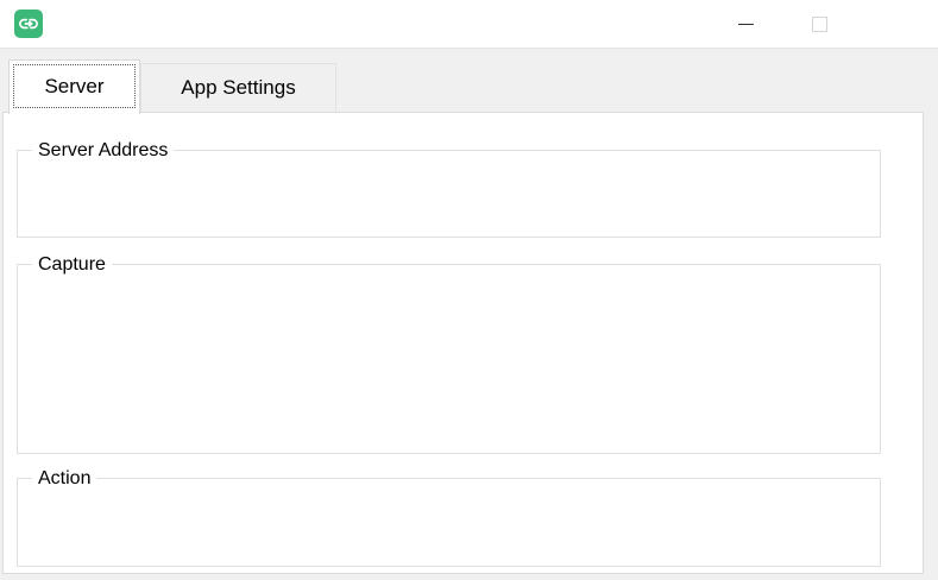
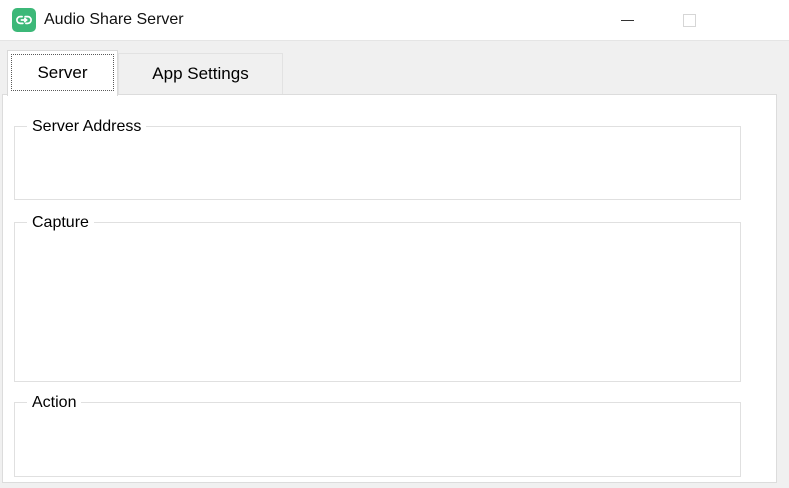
+ Audio Share Server
  Server
  App Settings
  Server Address
  Capture
  Action
